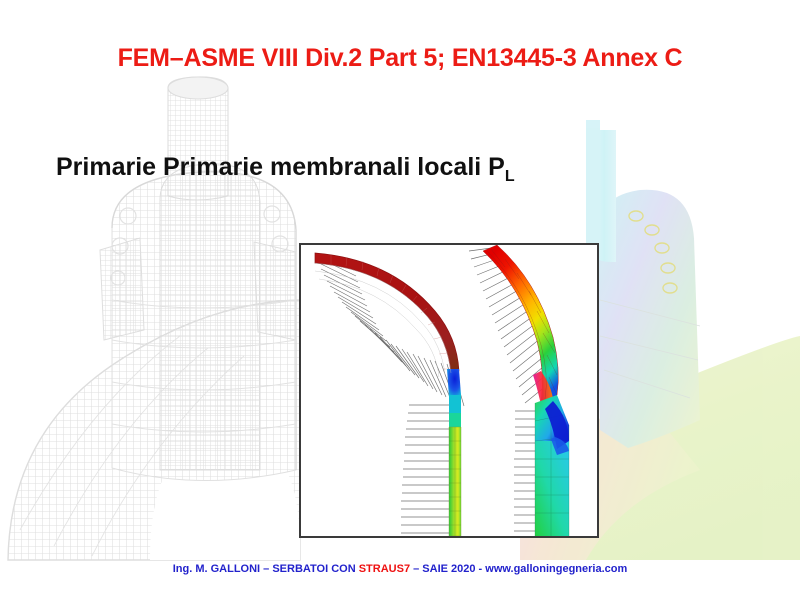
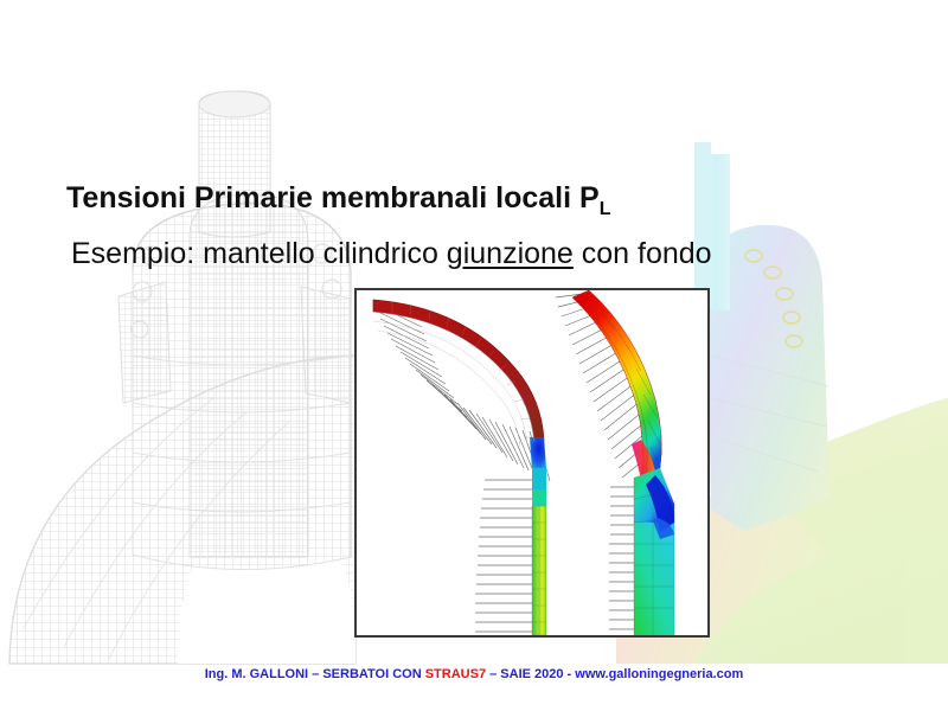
- FEM–ASME VIII Div.2 Part 5; EN13445-3 Annex C
- Primarie Primarie membranali locali PL
+ Tensioni Primarie membranali locali PL
+ Esempio: mantello cilindrico giunzione con fondo
  Ing. M. GALLONI – SERBATOI CON STRAUS7 – SAIE 2020 - www.galloningegneria.com
